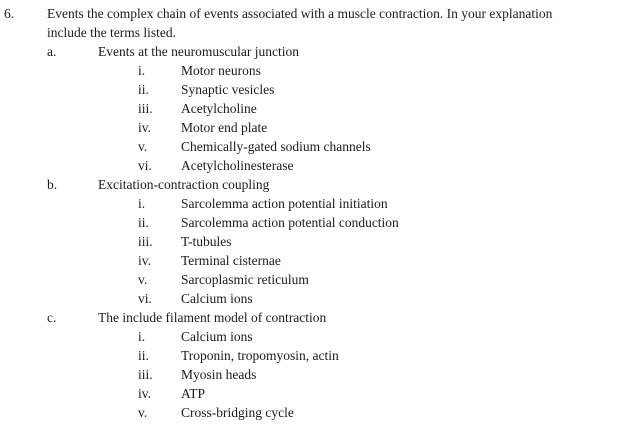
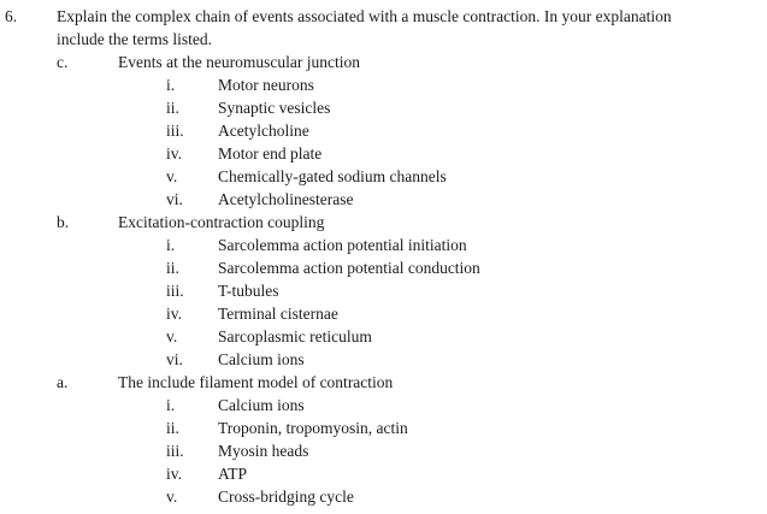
  6.
- Events the complex chain of events associated with a muscle contraction. In your explanation include the terms listed.
+ Explain the complex chain of events associated with a muscle contraction. In your explanation include the terms listed.
- a.
+ c.
  Events at the neuromuscular junction
  i.
  Motor neurons
  ii.
  Synaptic vesicles
  iii.
  Acetylcholine
  iv.
  Motor end plate
  v.
  Chemically-gated sodium channels
  vi.
  Acetylcholinesterase
  b.
  Excitation-contraction coupling
  i.
  Sarcolemma action potential initiation
  ii.
  Sarcolemma action potential conduction
  iii.
  T-tubules
  iv.
  Terminal cisternae
  v.
  Sarcoplasmic reticulum
  vi.
  Calcium ions
- c.
+ a.
  The include filament model of contraction
  i.
  Calcium ions
  ii.
  Troponin, tropomyosin, actin
  iii.
  Myosin heads
  iv.
  ATP
  v.
  Cross-bridging cycle
